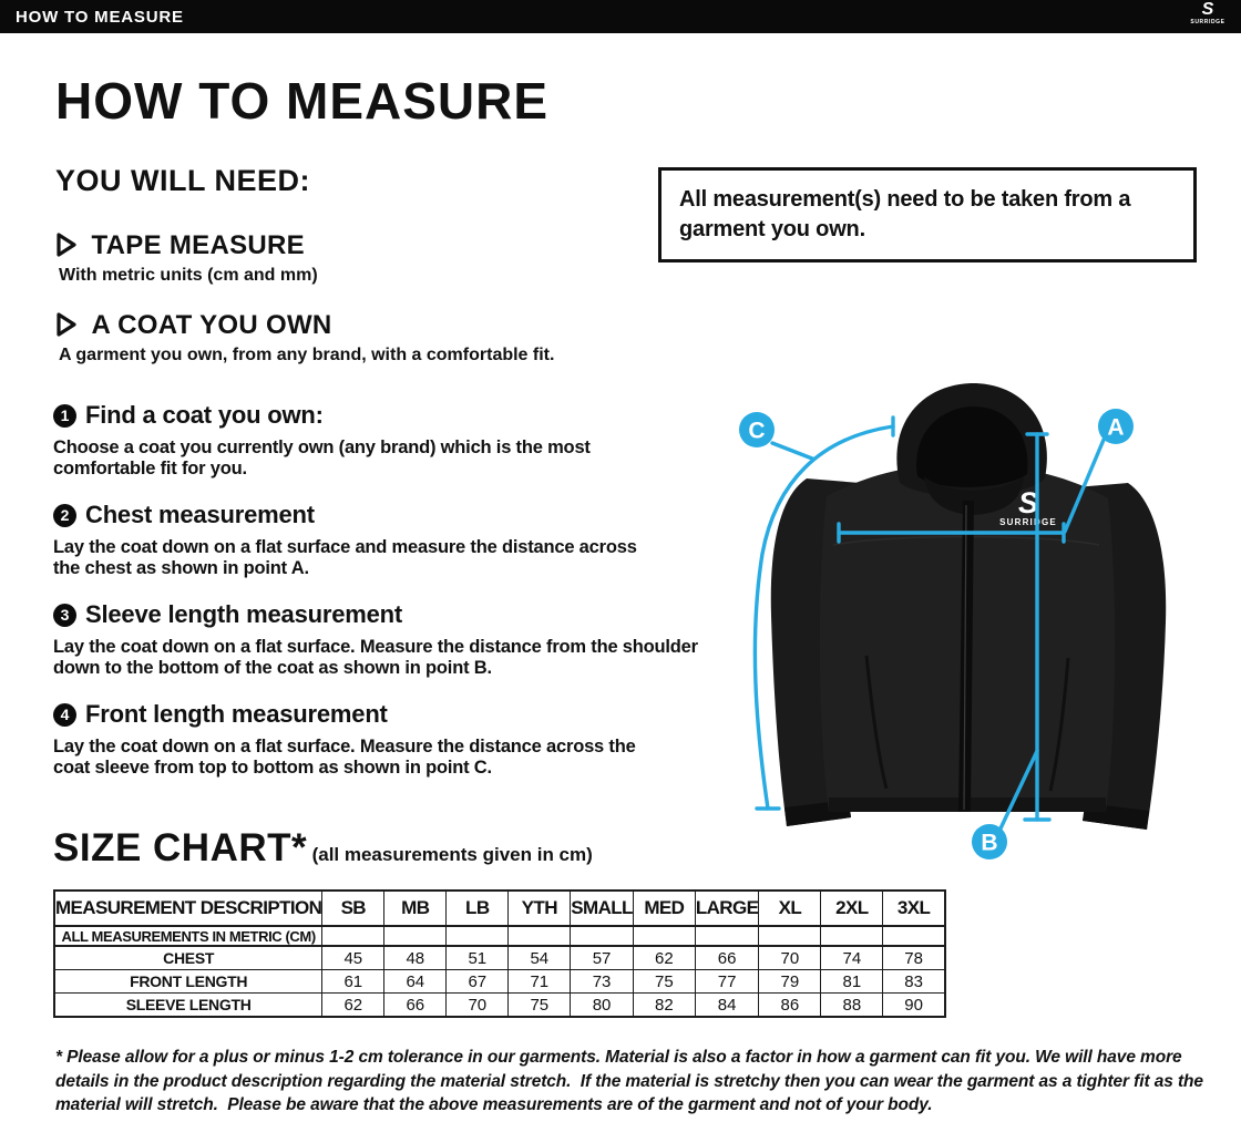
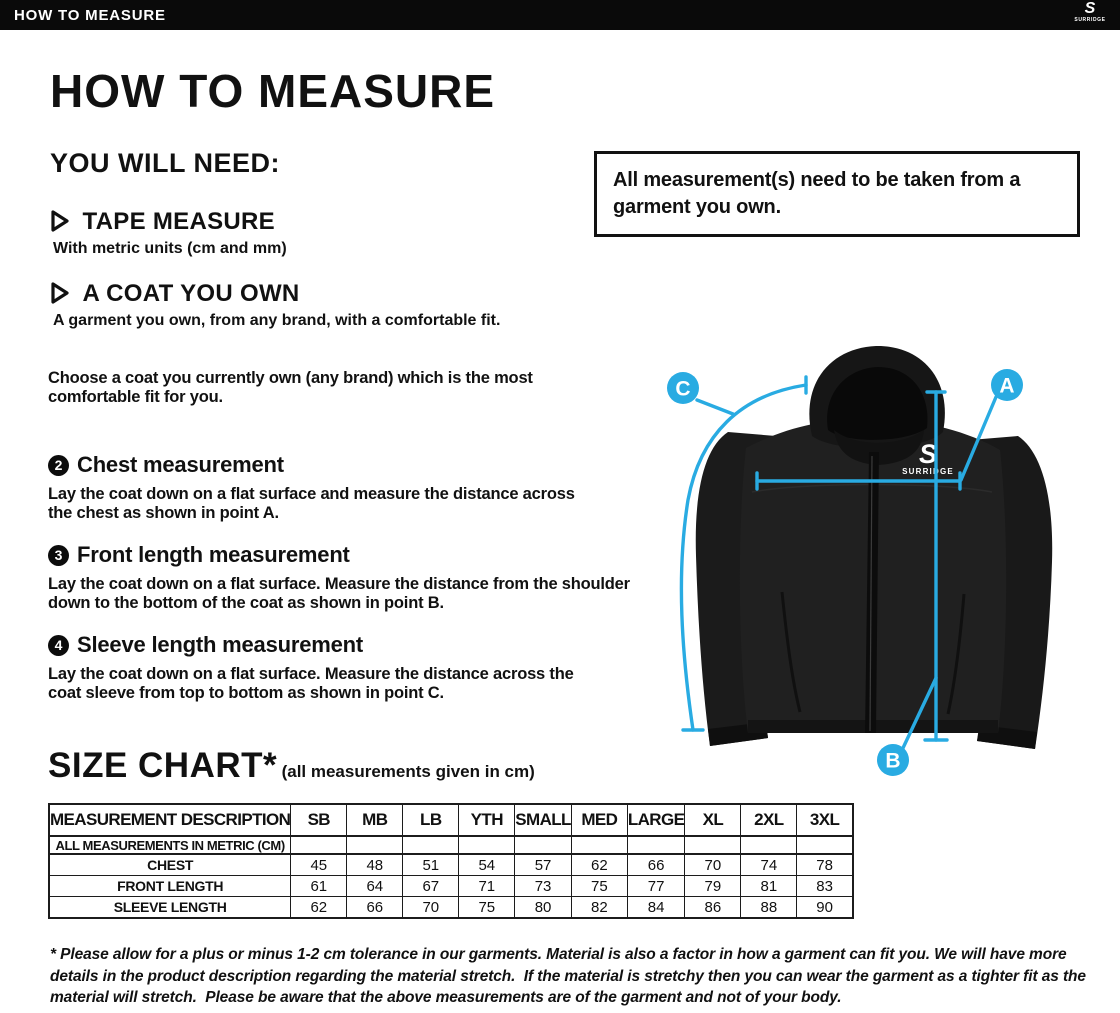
  HOW TO MEASURE
  S
  HOW TO MEASURE
  YOU WILL NEED:
  TAPE MEASURE
  With metric units (cm and mm)
  A COAT YOU OWN
  A garment you own, from any brand, with a comfortable fit.
  All measurement(s) need to be taken from a garment you own.
- 1
- Find a coat you own:
  Choose a coat you currently own (any brand) which is the most comfortable fit for you.
  2
  Chest measurement
  Lay the coat down on a flat surface and measure the distance across the chest as shown in point A.
  3
- Sleeve length measurement
+ Front length measurement
  Lay the coat down on a flat surface. Measure the distance from the shoulder down to the bottom of the coat as shown in point B.
  4
- Front length measurement
+ Sleeve length measurement
  Lay the coat down on a flat surface. Measure the distance across the coat sleeve from top to bottom as shown in point C.
  S
  SURRIGE
  A
  B
  C
  SIZE CHART* (all measurements given in cm)
  MEASUREMENT DESCRIPTION	SB	MB	LB	YTH	SMALL	MED	LARGE	XL	2XL	3XL
  ALL MEASUREMENTS IN METRIC (CM)
  CHEST	45	48	51	54	57	62	66	70	74	78
  FRONT LENGTH	61	64	67	71	73	75	77	79	81	83
  SLEEVE LENGTH	62	66	70	75	80	82	84	86	88	90
  * Please allow for a plus or minus 1-2 cm tolerance in our garments. Material is also a factor in how a garment can fit you. We will have more details in the product description regarding the material stretch. If the material is stretchy then you can wear the garment as a tighter fit as the material will stretch. Please be aware that the above measurements are of the garment and not of your body.
